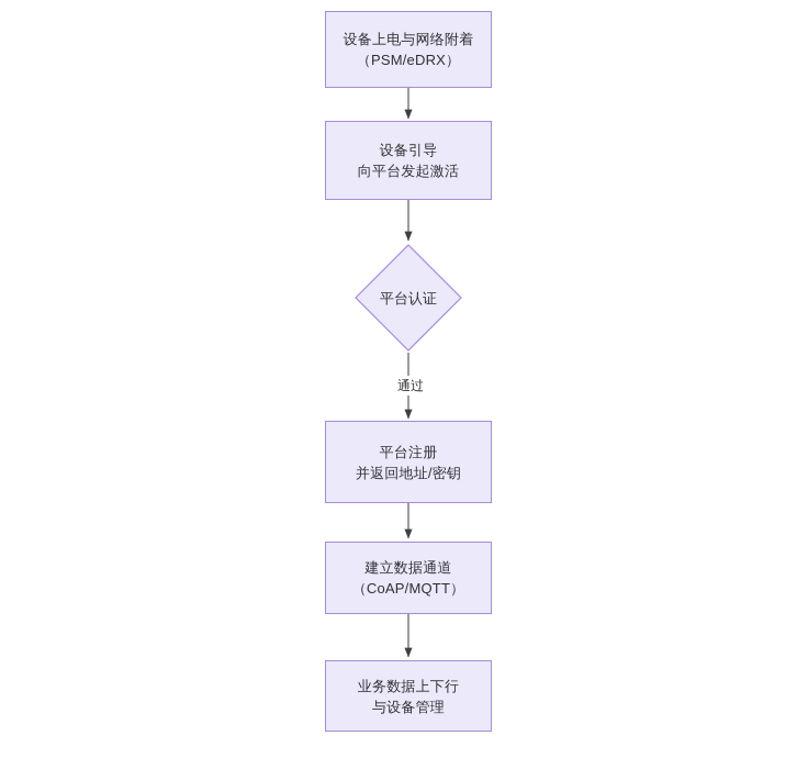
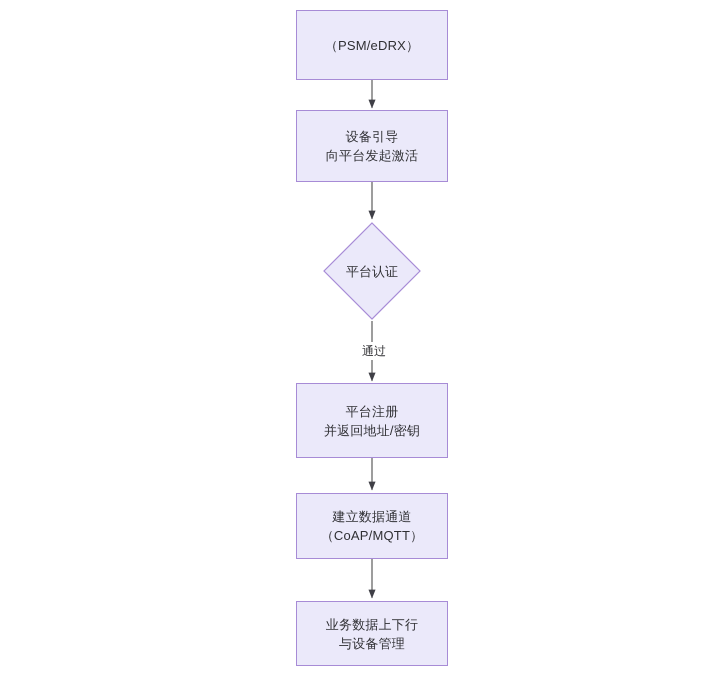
- 设备上电与网络附着
  （PSM/eDRX）
  设备引导
  向平台发起激活
  平台认证
  通过
  平台注册
  并返回地址/密钥
  建立数据通道
  （CoAP/MQTT）
  业务数据上下行
  与设备管理
